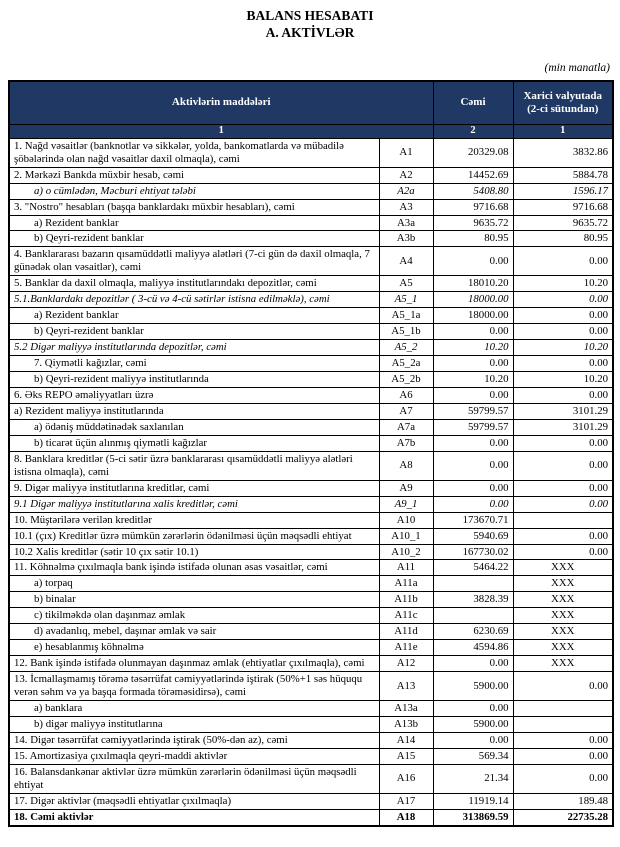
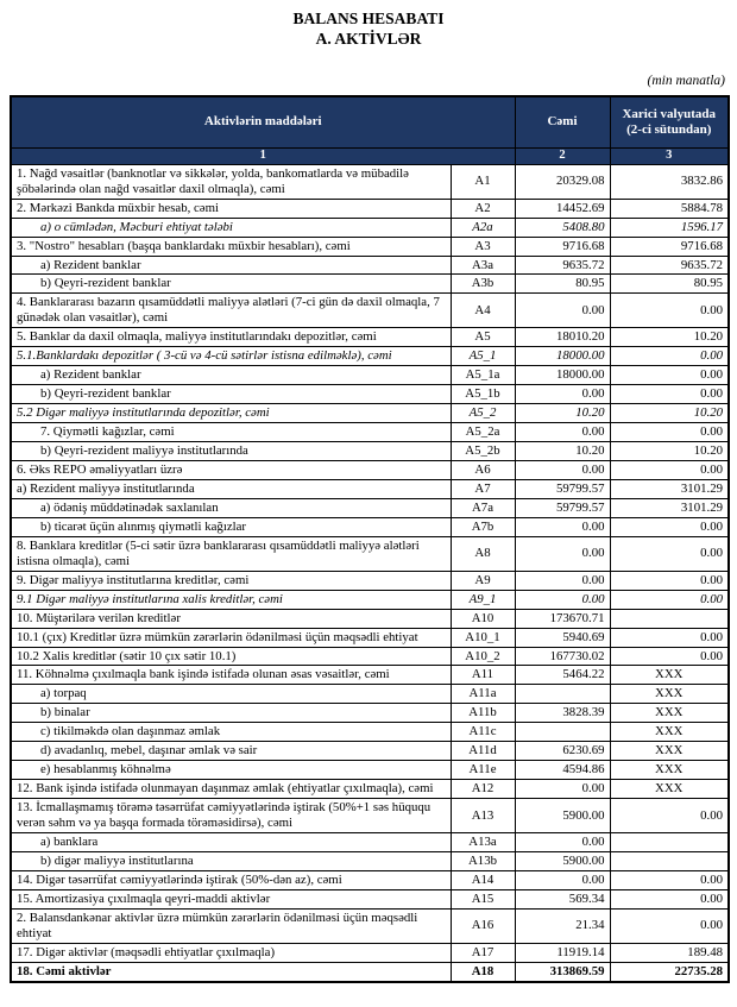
  BALANS HESABATI
  A. AKTİVLƏR
  (min manatla)
  Aktivlərin maddələri	Cəmi	Xarici valyutada (2-ci sütundan)
- 1	2	1
+ 1	2	3
  1. Nağd vəsaitlər (banknotlar və sikkələr, yolda, bankomatlarda və mübadilə şöbələrində olan nağd vəsaitlər daxil olmaqla), cəmi	A1	20329.08	3832.86
  2. Mərkəzi Bankda müxbir hesab, cəmi	A2	14452.69	5884.78
  a) o cümlədən, Məcburi ehtiyat tələbi	A2a	5408.80	1596.17
  3. "Nostro" hesabları (başqa banklardakı müxbir hesabları), cəmi	A3	9716.68	9716.68
  a) Rezident banklar	A3a	9635.72	9635.72
  b) Qeyri-rezident banklar	A3b	80.95	80.95
  4. Banklararası bazarın qısamüddətli maliyyə alətləri (7-ci gün də daxil olmaqla, 7 günədək olan vəsaitlər), cəmi	A4	0.00	0.00
  5. Banklar da daxil olmaqla, maliyyə institutlarındakı depozitlər, cəmi	A5	18010.20	10.20
  5.1.Banklardakı depozitlər ( 3-cü və 4-cü sətirlər istisna edilməklə), cəmi	A5_1	18000.00	0.00
  a) Rezident banklar	A5_1a	18000.00	0.00
  b) Qeyri-rezident banklar	A5_1b	0.00	0.00
  5.2 Digər maliyyə institutlarında depozitlər, cəmi	A5_2	10.20	10.20
  7. Qiymətli kağızlar, cəmi	A5_2a	0.00	0.00
  b) Qeyri-rezident maliyyə institutlarında	A5_2b	10.20	10.20
  6. Əks REPO əməliyyatları üzrə	A6	0.00	0.00
  a) Rezident maliyyə institutlarında	A7	59799.57	3101.29
  a) ödəniş müddətinədək saxlanılan	A7a	59799.57	3101.29
  b) ticarət üçün alınmış qiymətli kağızlar	A7b	0.00	0.00
  8. Banklara kreditlər (5-ci sətir üzrə banklararası qısamüddətli maliyyə alətləri istisna olmaqla), cəmi	A8	0.00	0.00
  9. Digər maliyyə institutlarına kreditlər, cəmi	A9	0.00	0.00
  9.1 Digər maliyyə institutlarına xalis kreditlər, cəmi	A9_1	0.00	0.00
  10. Müştərilərə verilən kreditlər	A10	173670.71
  10.1 (çıx) Kreditlər üzrə mümkün zərərlərin ödənilməsi üçün məqsədli ehtiyat	A10_1	5940.69	0.00
  10.2 Xalis kreditlər (sətir 10 çıx sətir 10.1)	A10_2	167730.02	0.00
  11. Köhnəlmə çıxılmaqla bank işində istifadə olunan əsas vəsaitlər, cəmi	A11	5464.22	XXX
  a) torpaq	A11a		XXX
  b) binalar	A11b	3828.39	XXX
  c) tikilməkdə olan daşınmaz əmlak	A11c		XXX
  d) avadanlıq, mebel, daşınar əmlak və sair	A11d	6230.69	XXX
  e) hesablanmış köhnəlmə	A11e	4594.86	XXX
  12. Bank işində istifadə olunmayan daşınmaz əmlak (ehtiyatlar çıxılmaqla), cəmi	A12	0.00	XXX
  13. İcmallaşmamış törəmə təsərrüfat cəmiyyətlərində iştirak (50%+1 səs hüququ verən səhm və ya başqa formada törəməsidirsə), cəmi	A13	5900.00	0.00
  a) banklara	A13a	0.00
  b) digər maliyyə institutlarına	A13b	5900.00
  14. Digər təsərrüfat cəmiyyətlərində iştirak (50%-dən az), cəmi	A14	0.00	0.00
  15. Amortizasiya çıxılmaqla qeyri-maddi aktivlər	A15	569.34	0.00
- 16. Balansdankənar aktivlər üzrə mümkün zərərlərin ödənilməsi üçün məqsədli ehtiyat	A16	21.34	0.00
+ 2. Balansdankənar aktivlər üzrə mümkün zərərlərin ödənilməsi üçün məqsədli ehtiyat	A16	21.34	0.00
  17. Digər aktivlər (məqsədli ehtiyatlar çıxılmaqla)	A17	11919.14	189.48
  18. Cəmi aktivlər	A18	313869.59	22735.28
